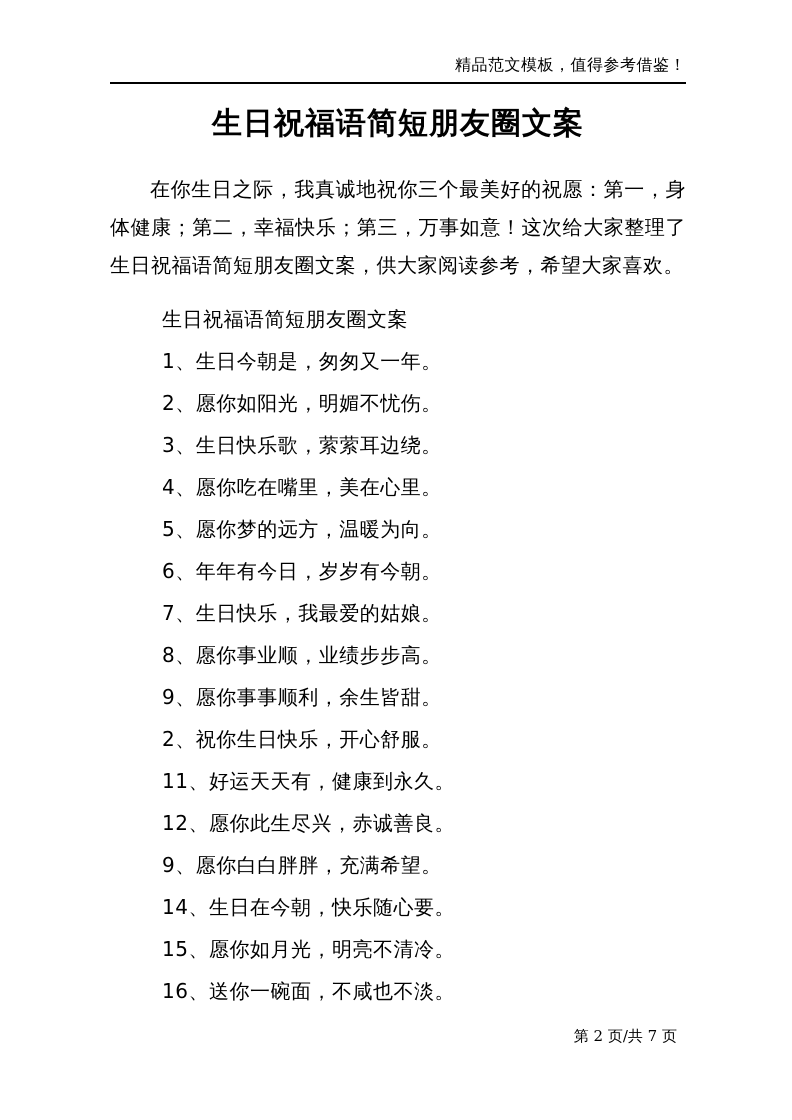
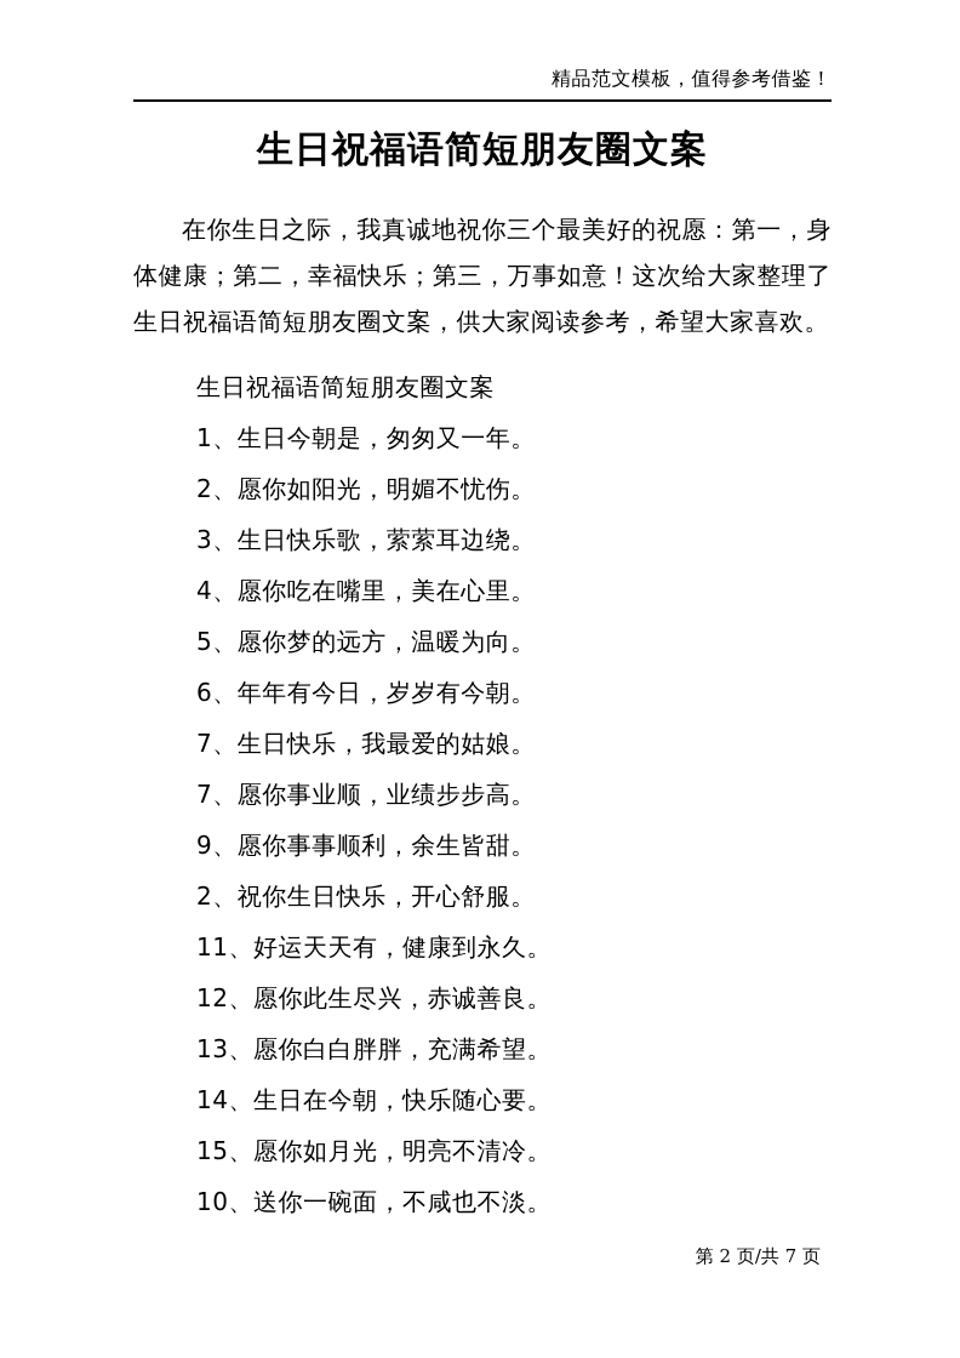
  精品范文模板，值得参考借鉴！
  生日祝福语简短朋友圈文案
  在你生日之际，我真诚地祝你三个最美好的祝愿：第一，身体健康；第二，幸福快乐；第三，万事如意！这次给大家整理了生日祝福语简短朋友圈文案，供大家阅读参考，希望大家喜欢。
  生日祝福语简短朋友圈文案
  1、生日今朝是，匆匆又一年。
  2、愿你如阳光，明媚不忧伤。
  3、生日快乐歌，萦萦耳边绕。
  4、愿你吃在嘴里，美在心里。
  5、愿你梦的远方，温暖为向。
  6、年年有今日，岁岁有今朝。
  7、生日快乐，我最爱的姑娘。
- 8、愿你事业顺，业绩步步高。
+ 7、愿你事业顺，业绩步步高。
  9、愿你事事顺利，余生皆甜。
  2、祝你生日快乐，开心舒服。
  11、好运天天有，健康到永久。
  12、愿你此生尽兴，赤诚善良。
- 9、愿你白白胖胖，充满希望。
+ 13、愿你白白胖胖，充满希望。
  14、生日在今朝，快乐随心要。
  15、愿你如月光，明亮不清冷。
- 16、送你一碗面，不咸也不淡。
+ 10、送你一碗面，不咸也不淡。
  第 2 页/共 7 页
